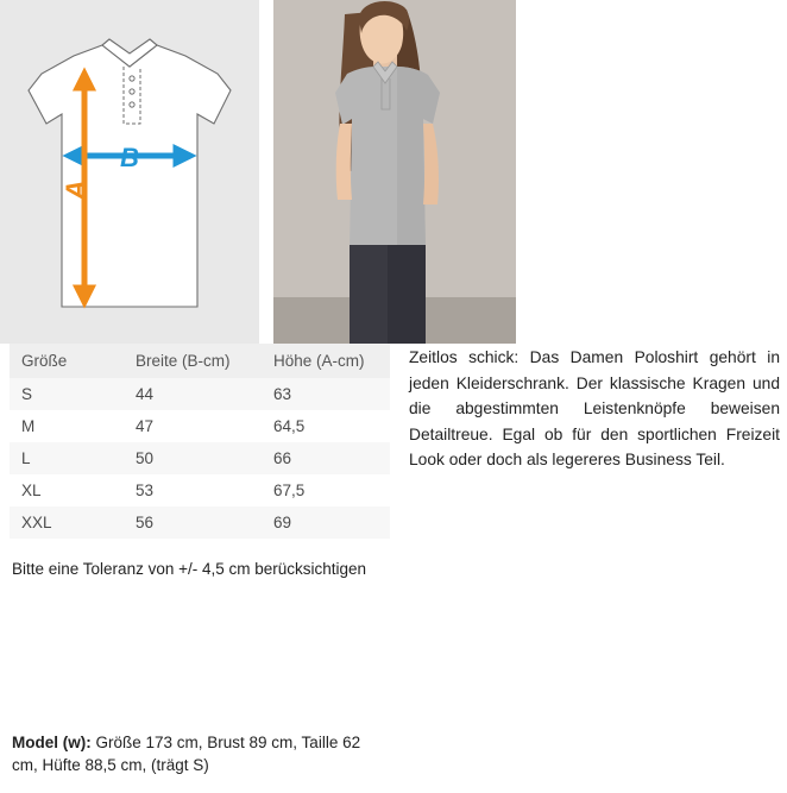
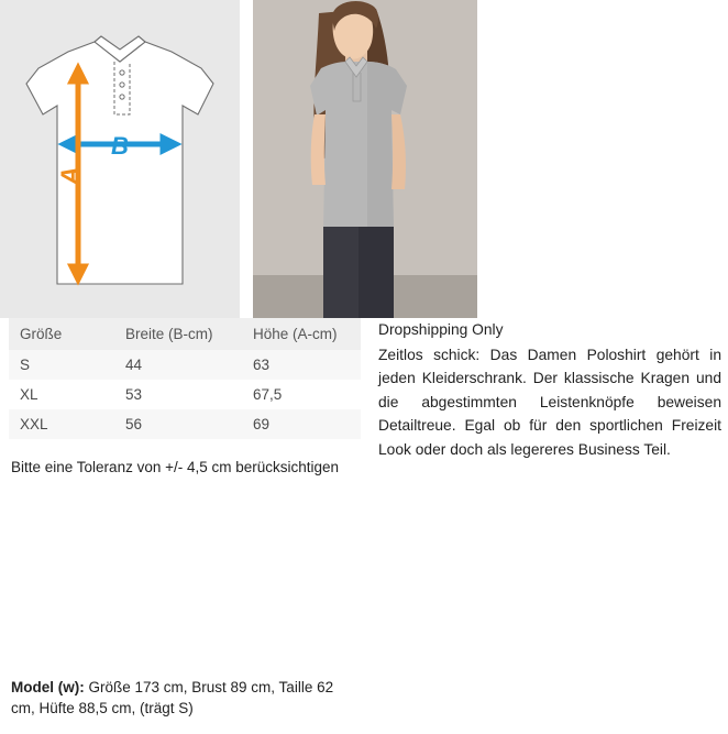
  B
  Größe	Breite (B-cm)	Höhe (A-cm)
  S	44	63
- M	47	64,5
- L	50	66
  XL	53	67,5
  XXL	56	69
  Bitte eine Toleranz von +/- 4,5 cm berücksichtigen
+ Dropshipping Only
  Zeitlos schick: Das Damen Poloshirt gehört in jeden Kleiderschrank. Der klassische Kragen und die abgestimmten Leistenknöpfe beweisen Detailtreue. Egal ob für den sportlichen Freizeit Look oder doch als legereres Business Teil.
  Model (w): Größe 173 cm, Brust 89 cm, Taille 62 cm, Hüfte 88,5 cm, (trägt S)
